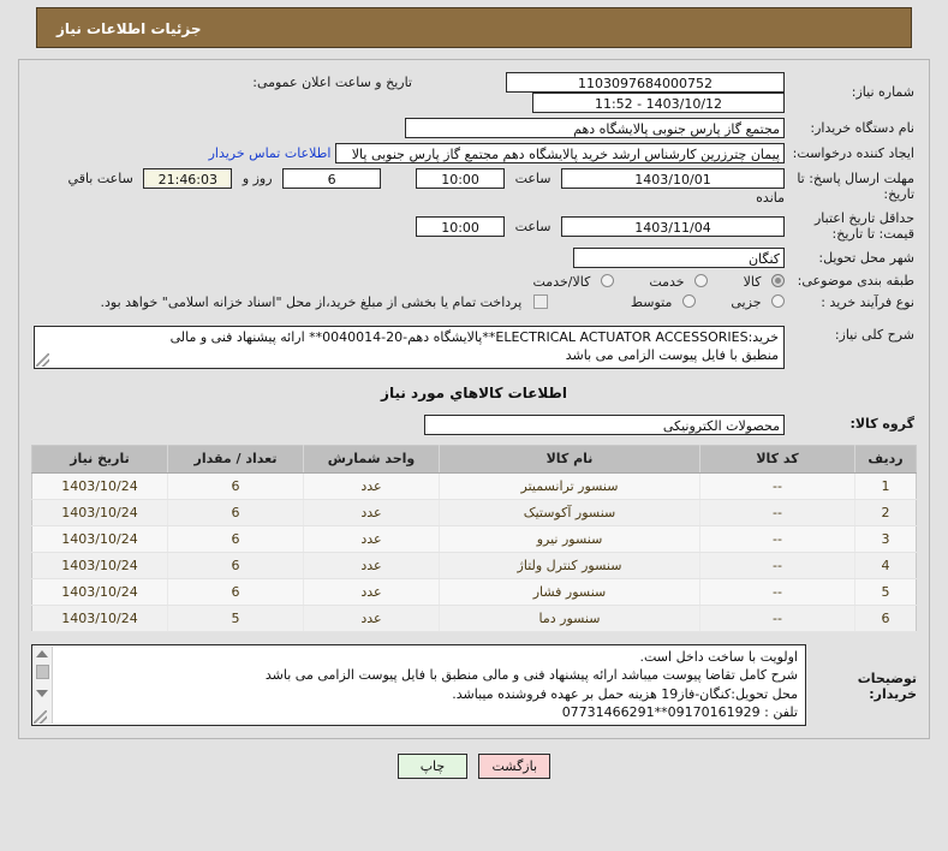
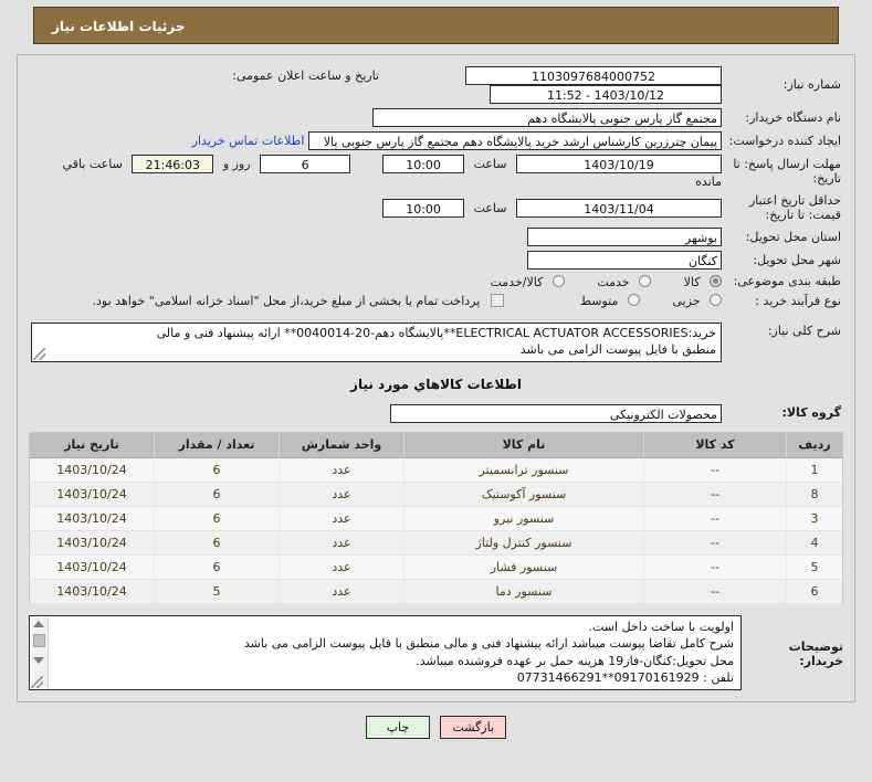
  جزئیات اطلاعات نیاز
  شماره نیاز:	1103097684000752 تاریخ و ساعت اعلان عمومی: 1403/10/12 - 11:52
  نام دستگاه خریدار:	مجتمع گاز پارس جنوبی پالایشگاه دهم
  ایجاد کننده درخواست:	پیمان چترزرین کارشناس ارشد خرید پالایشگاه دهم مجتمع گاز پارس جنوبی پالا اطلاعات تماس خریدار
- مهلت ارسال پاسخ: تا تاریخ:	1403/10/01 ساعت 10:00 6 روز و 21:46:03 ساعت باقي مانده
+ مهلت ارسال پاسخ: تا تاریخ:	1403/10/19 ساعت 10:00 6 روز و 21:46:03 ساعت باقي مانده
  حداقل تاریخ اعتبار قیمت: تا تاریخ:	1403/11/04 ساعت 10:00
+ استان محل تحویل:	بوشهر
  شهر محل تحویل:	کنگان
  طبقه بندی موضوعی:	کالا خدمت کالا/خدمت
  نوع فرآیند خرید :	جزیی متوسط پرداخت تمام یا بخشی از مبلغ خرید،از محل "اسناد خزانه اسلامی" خواهد بود.
  شرح کلی نیاز:	خرید:ELECTRICAL ACTUATOR ACCESSORIES**پالایشگاه دهم-20-0040014** ارائه پیشنهاد فنی و مالی منطبق با فایل پیوست الزامی می باشد
  اطلاعات کالاهاي مورد نیاز
  گروه کالا:	محصولات الکترونیکی
  ردیف	کد کالا	نام کالا	واحد شمارش	تعداد / مقدار	تاریخ نیاز
  1	--	سنسور ترانسمیتر	عدد	6	1403/10/24
- 2	--	سنسور آکوستیک	عدد	6	1403/10/24
+ 8	--	سنسور آکوستیک	عدد	6	1403/10/24
  3	--	سنسور نیرو	عدد	6	1403/10/24
  4	--	سنسور کنترل ولتاژ	عدد	6	1403/10/24
  5	--	سنسور فشار	عدد	6	1403/10/24
  6	--	سنسور دما	عدد	5	1403/10/24
  توضیحات خریدار:
  اولویت با ساخت داخل است.
  شرح کامل تقاضا پیوست میباشد ارائه پیشنهاد فنی و مالی منطبق با فایل پیوست الزامی می باشد
  محل تحویل:کنگان-فاز19 هزینه حمل بر عهده فروشنده میباشد.
  تلفن : 09170161929**07731466291
  بازگشت چاپ
